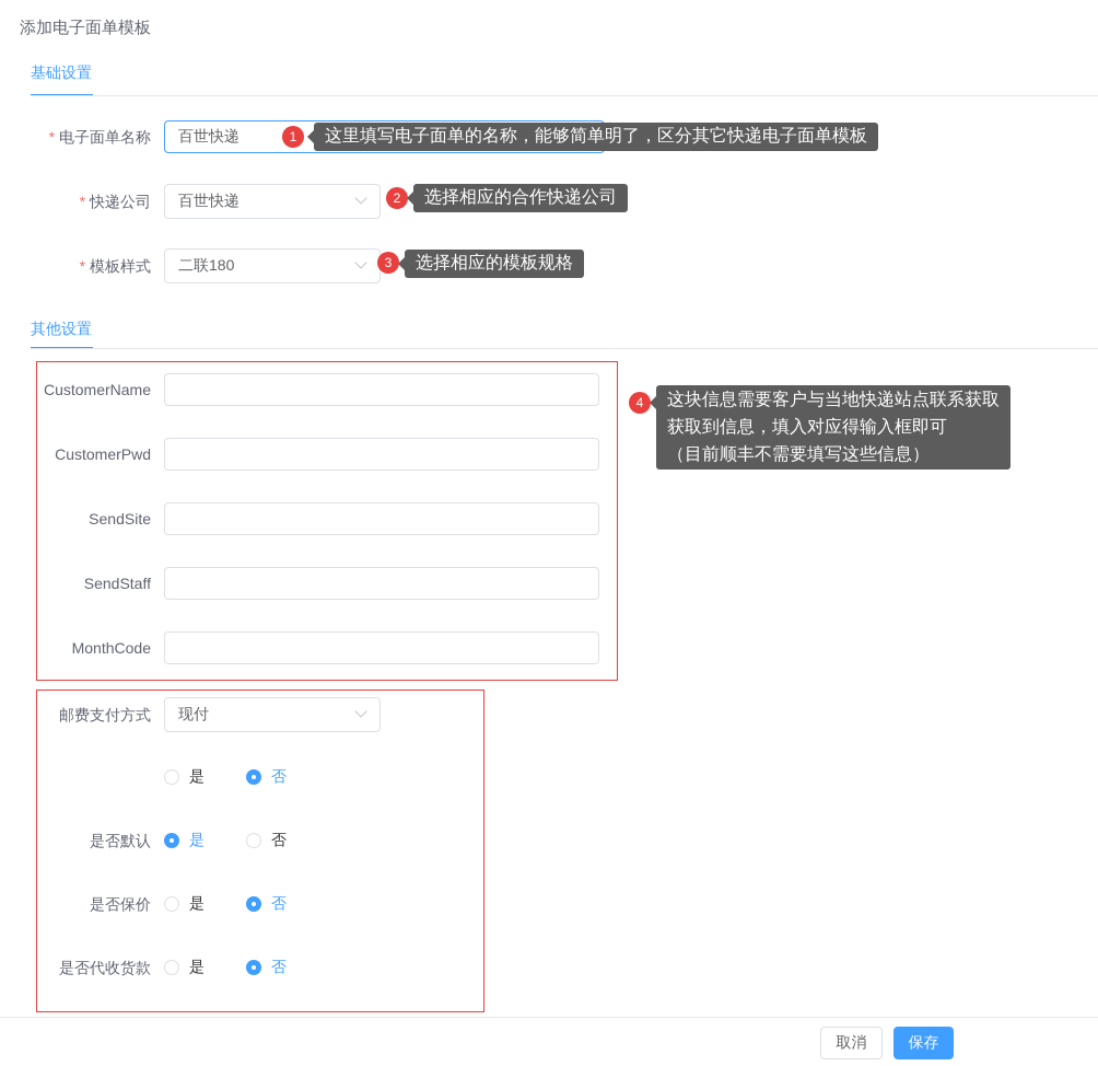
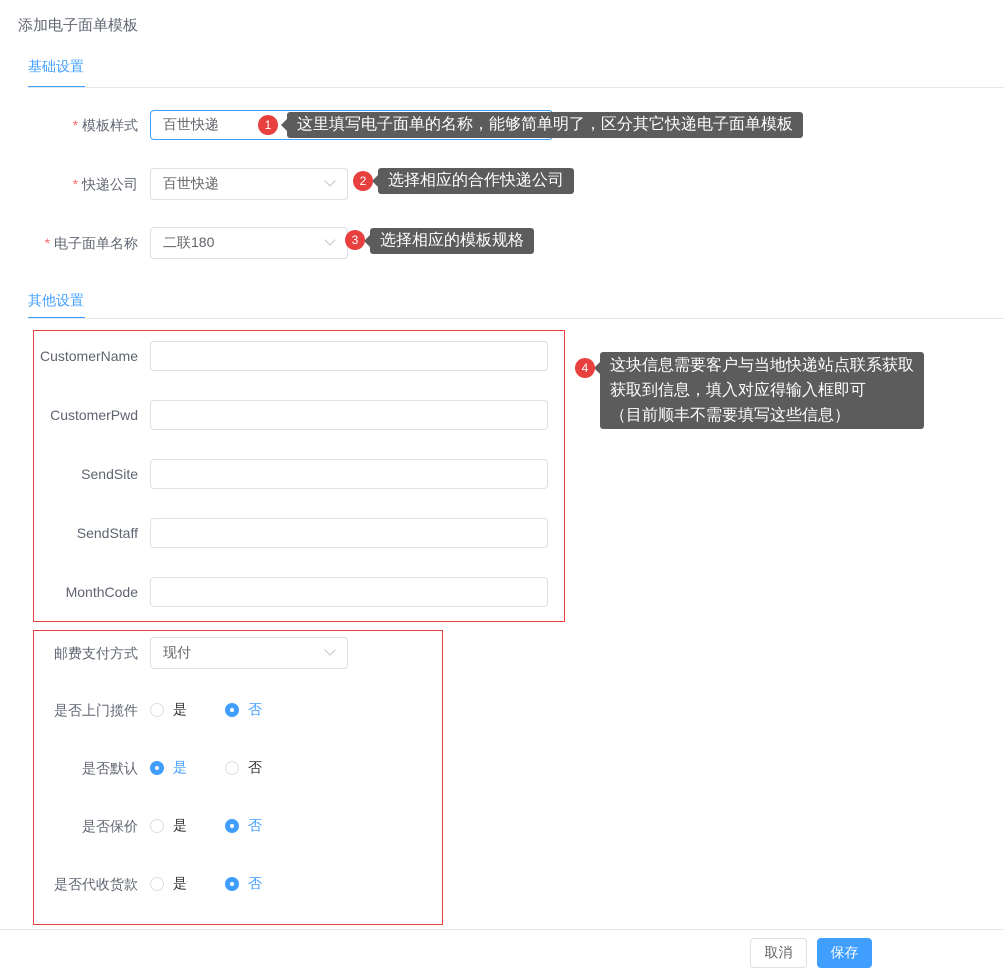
  添加电子面单模板
  基础设置
- 电子面单名称
+ 模板样式
  百世快递
  1
  这里填写电子面单的名称，能够简单明了，区分其它快递电子面单模板
  快递公司
  百世快递
  2
  选择相应的合作快递公司
- 模板样式
+ 电子面单名称
  二联180
  3
  选择相应的模板规格
  其他设置
  CustomerName
  CustomerPwd
  SendSite
  SendStaff
  MonthCode
  4
  这块信息需要客户与当地快递站点联系获取
  获取到信息，填入对应得输入框即可
  （目前顺丰不需要填写这些信息）
  邮费支付方式
  现付
+ 是否上门揽件
  是
  否
  是否默认
  是
  否
  是否保价
  是
  否
  是否代收货款
  是
  否
  取消
  保存
